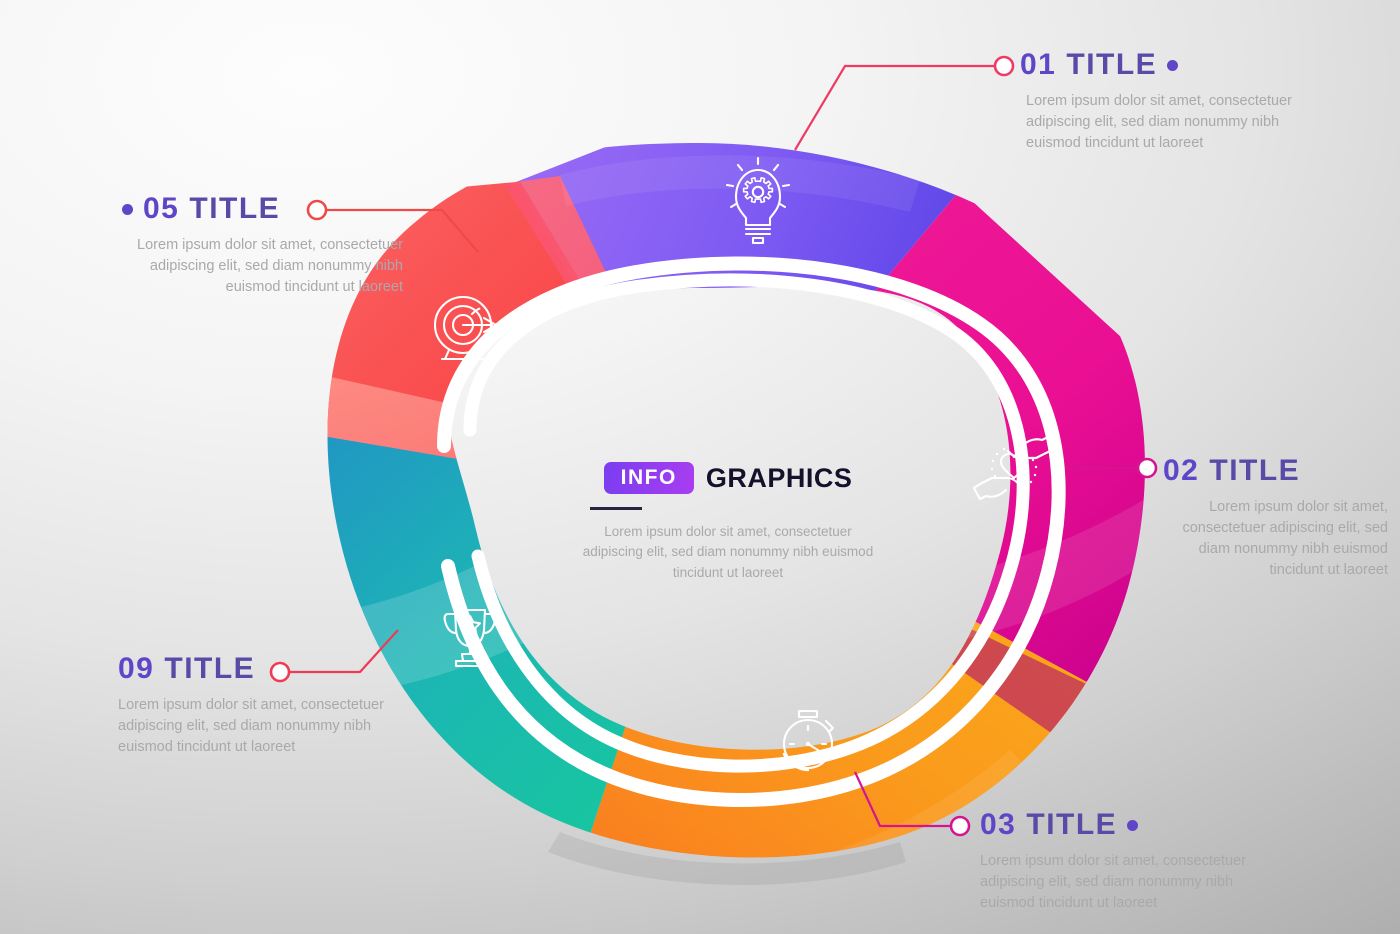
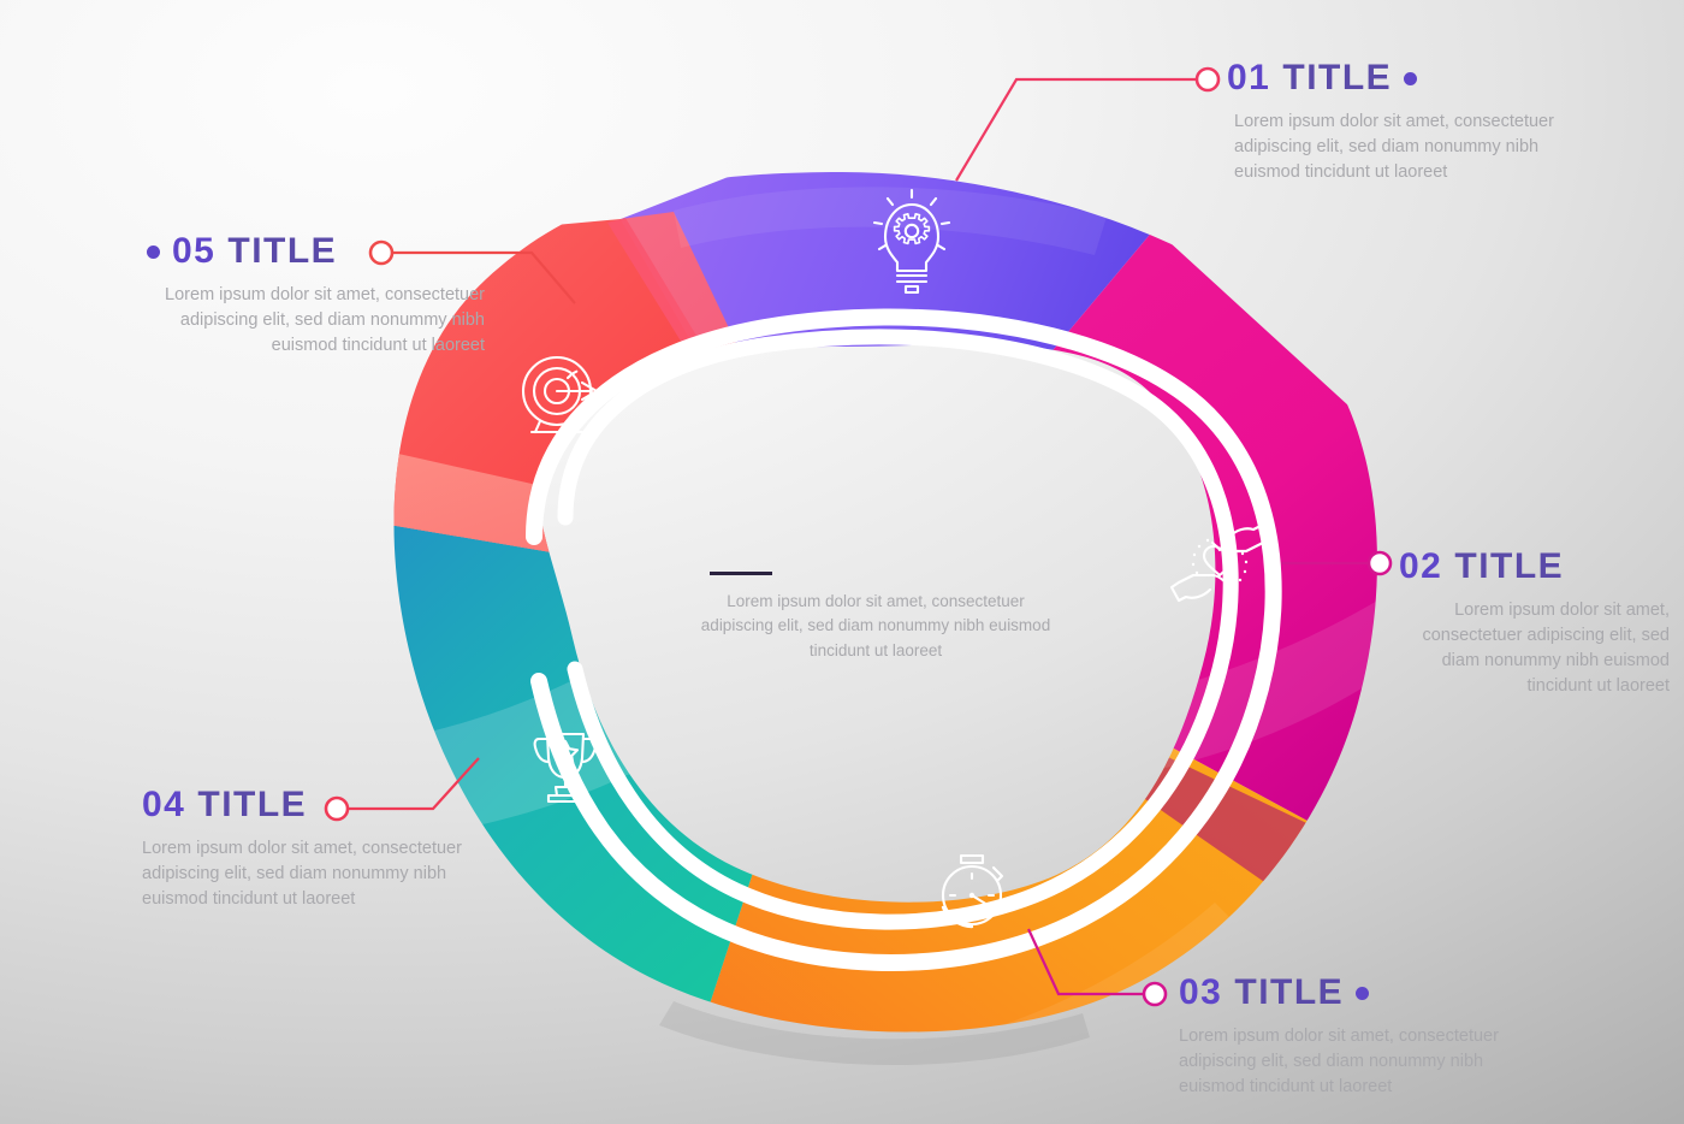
  01
  TITLE
  Lorem ipsum dolor sit amet, consectetuer adipiscing elit, sed diam nonummy nibh euismod tincidunt ut laoreet
  02
  TITLE
  Lorem ipsum dolor sit amet, consectetuer adipiscing elit, sed diam nonummy nibh euismod tincidunt ut laoreet
  03
  TITLE
  Lorem ipsum dolor sit amet, consectetuer adipiscing elit, sed diam nonummy nibh euismod tincidunt ut laoreet
- 09
+ 04
  TITLE
  Lorem ipsum dolor sit amet, consectetuer adipiscing elit, sed diam nonummy nibh euismod tincidunt ut laoreet
  05
  TITLE
  Lorem ipsum dolor sit amet, consectetuer adipiscing elit, sed diam nonummy nibh euismod tincidunt ut laoreet
- INFO
- GRAPHICS
  Lorem ipsum dolor sit amet, consectetuer adipiscing elit, sed diam nonummy nibh euismod tincidunt ut laoreet
